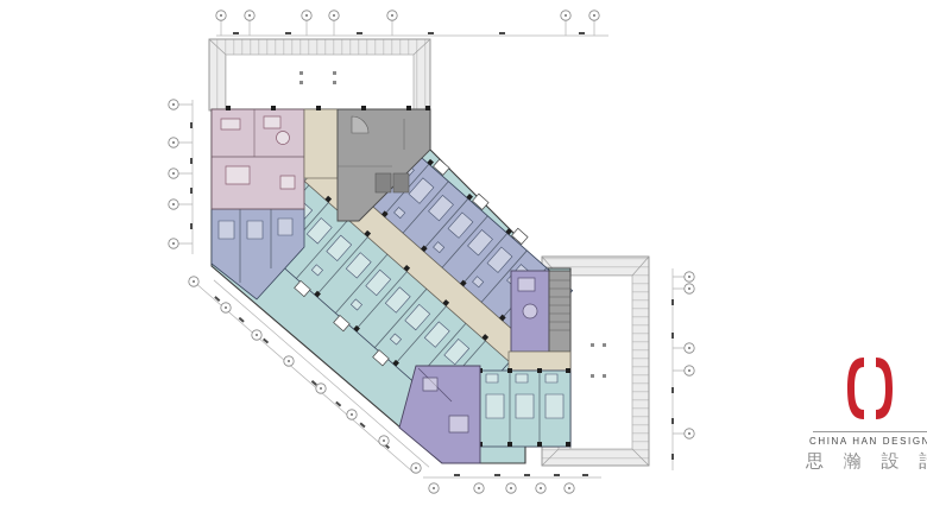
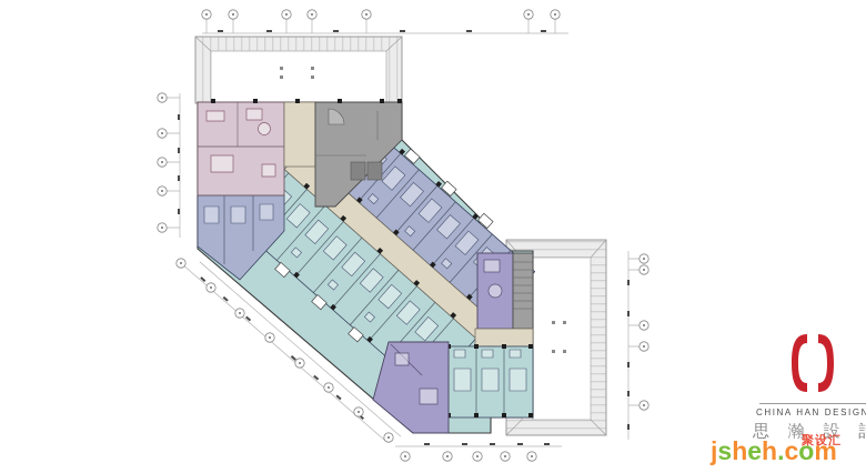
  CHINA HAN DESIGN
  思 瀚 設
+ jsheh.com
+ 聚设汇
